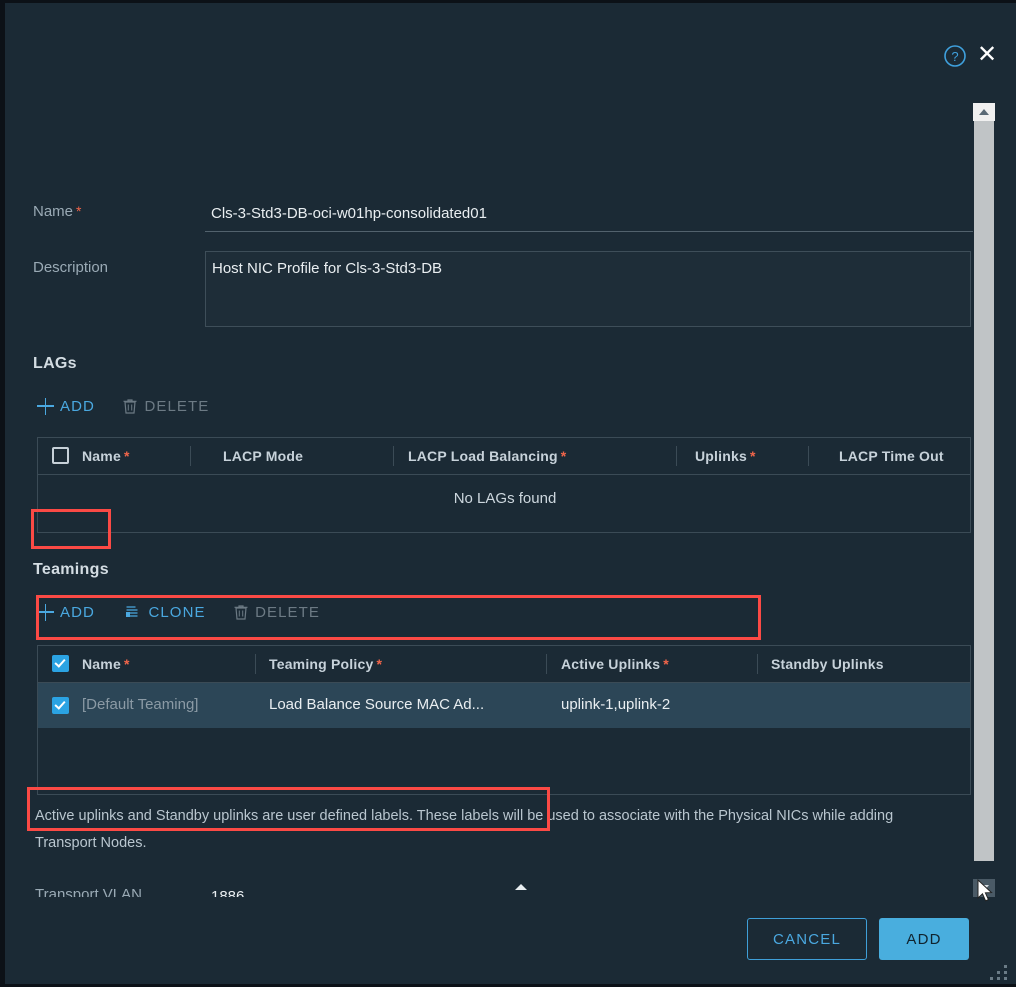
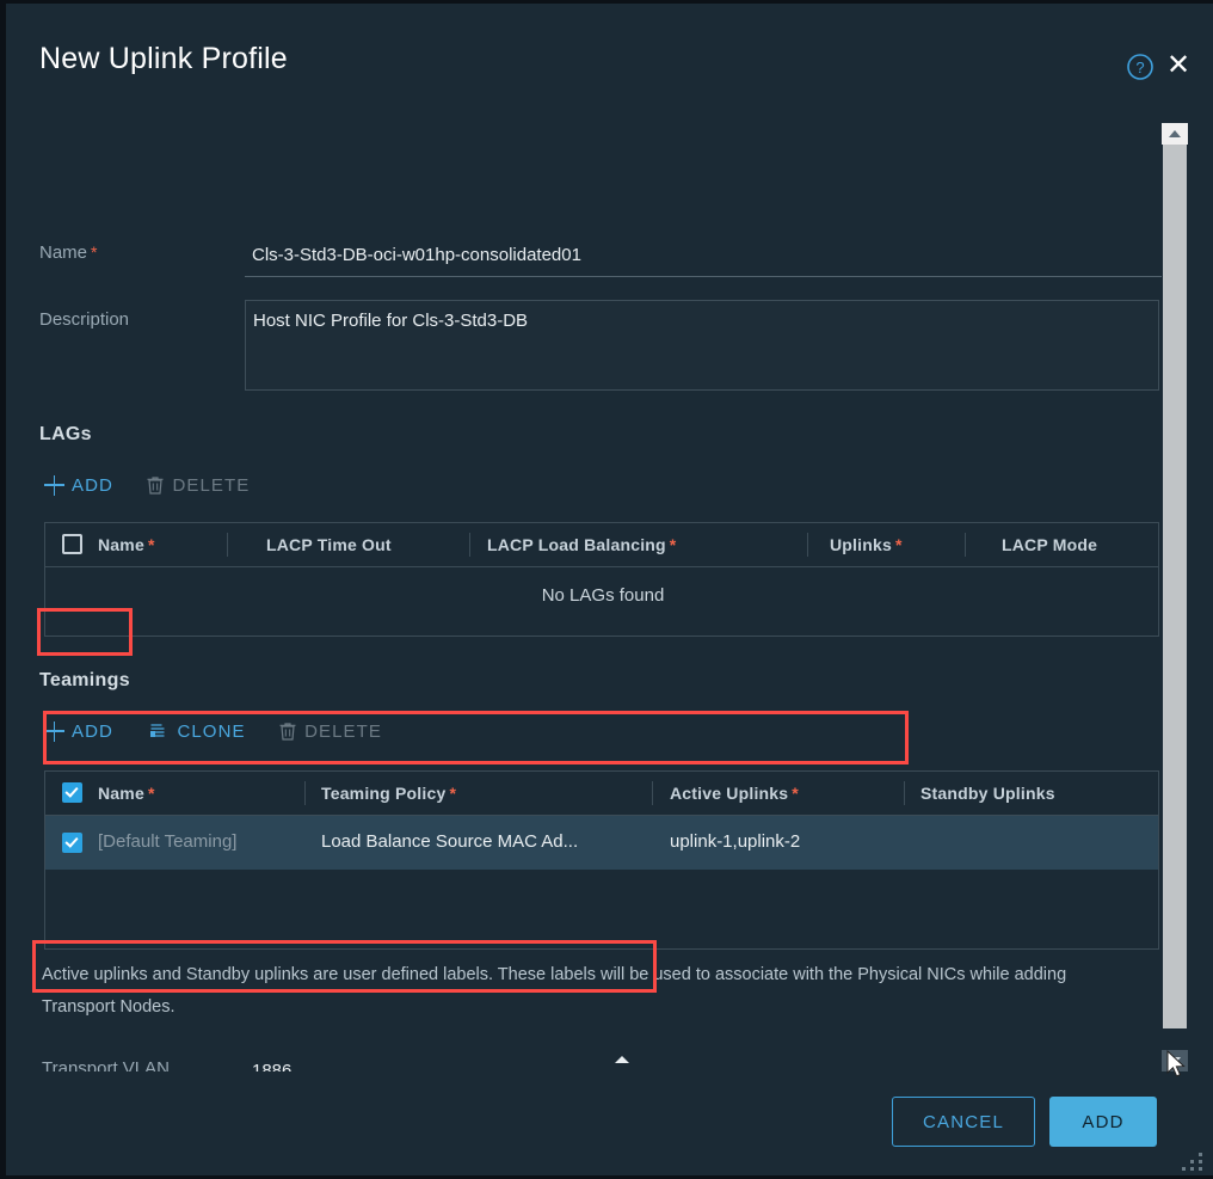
+ New Uplink Profile
  ?
  ✕
  Name *
  Cls-3-Std3-DB-oci-w01hp-consolidated01
  Description
  Host NIC Profile for Cls-3-Std3-DB
  LAGs
  ADD
  DELETE
  Name *
- LACP Mode
+ LACP Time Out
  LACP Load Balancing *
  Uplinks *
- LACP Time Out
+ LACP Mode
  No LAGs found
  Teamings
  ADD
  CLONE
  DELETE
  Name *
  Teaming Policy *
  Active Uplinks *
  Standby Uplinks
  [Default Teaming]
  Load Balance Source MAC Ad...
  uplink-1,uplink-2
  Active uplinks and Standby uplinks are user defined labels. These labels will be used to associate with the Physical NICs while adding Transport Nodes.
  Transport VLAN
  1886
  CANCEL
  ADD
